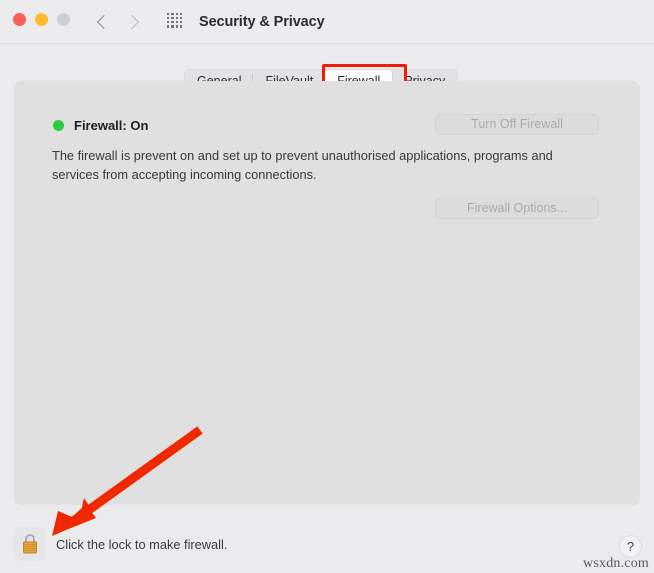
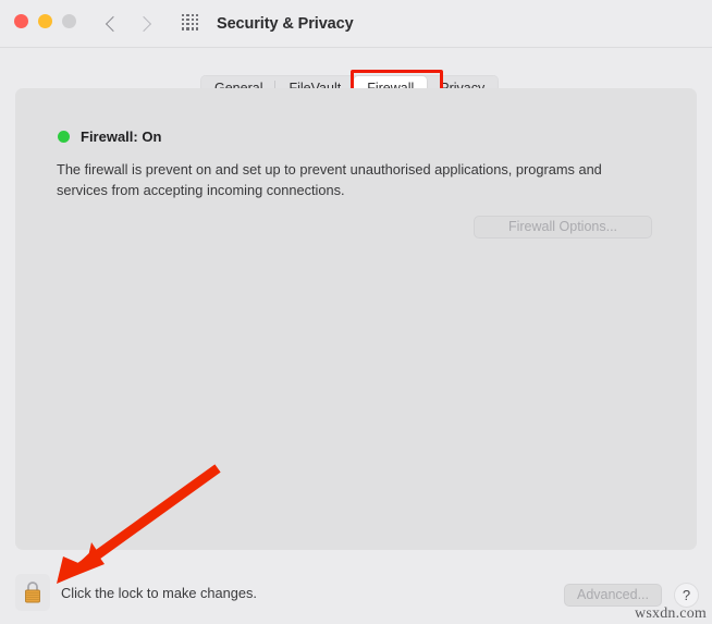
  Security & Privacy
  Firewall: On
  The firewall is prevent on and set up to prevent unauthorised applications, programs and services from accepting incoming connections.
- Turn Off Firewall
  Firewall Options...
- Click the lock to make firewall.
+ Click the lock to make changes.
+ Advanced...
  ?
  wsxdn.com
